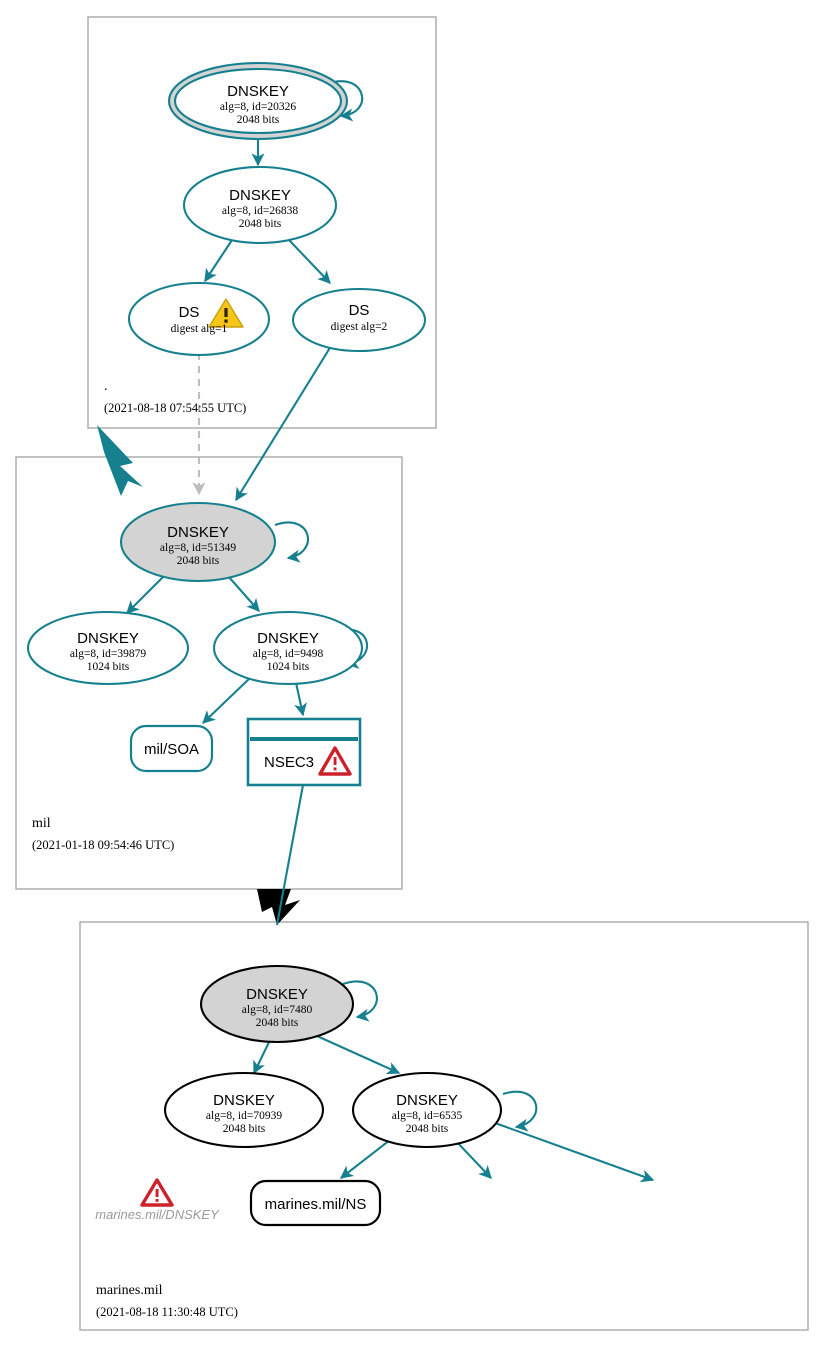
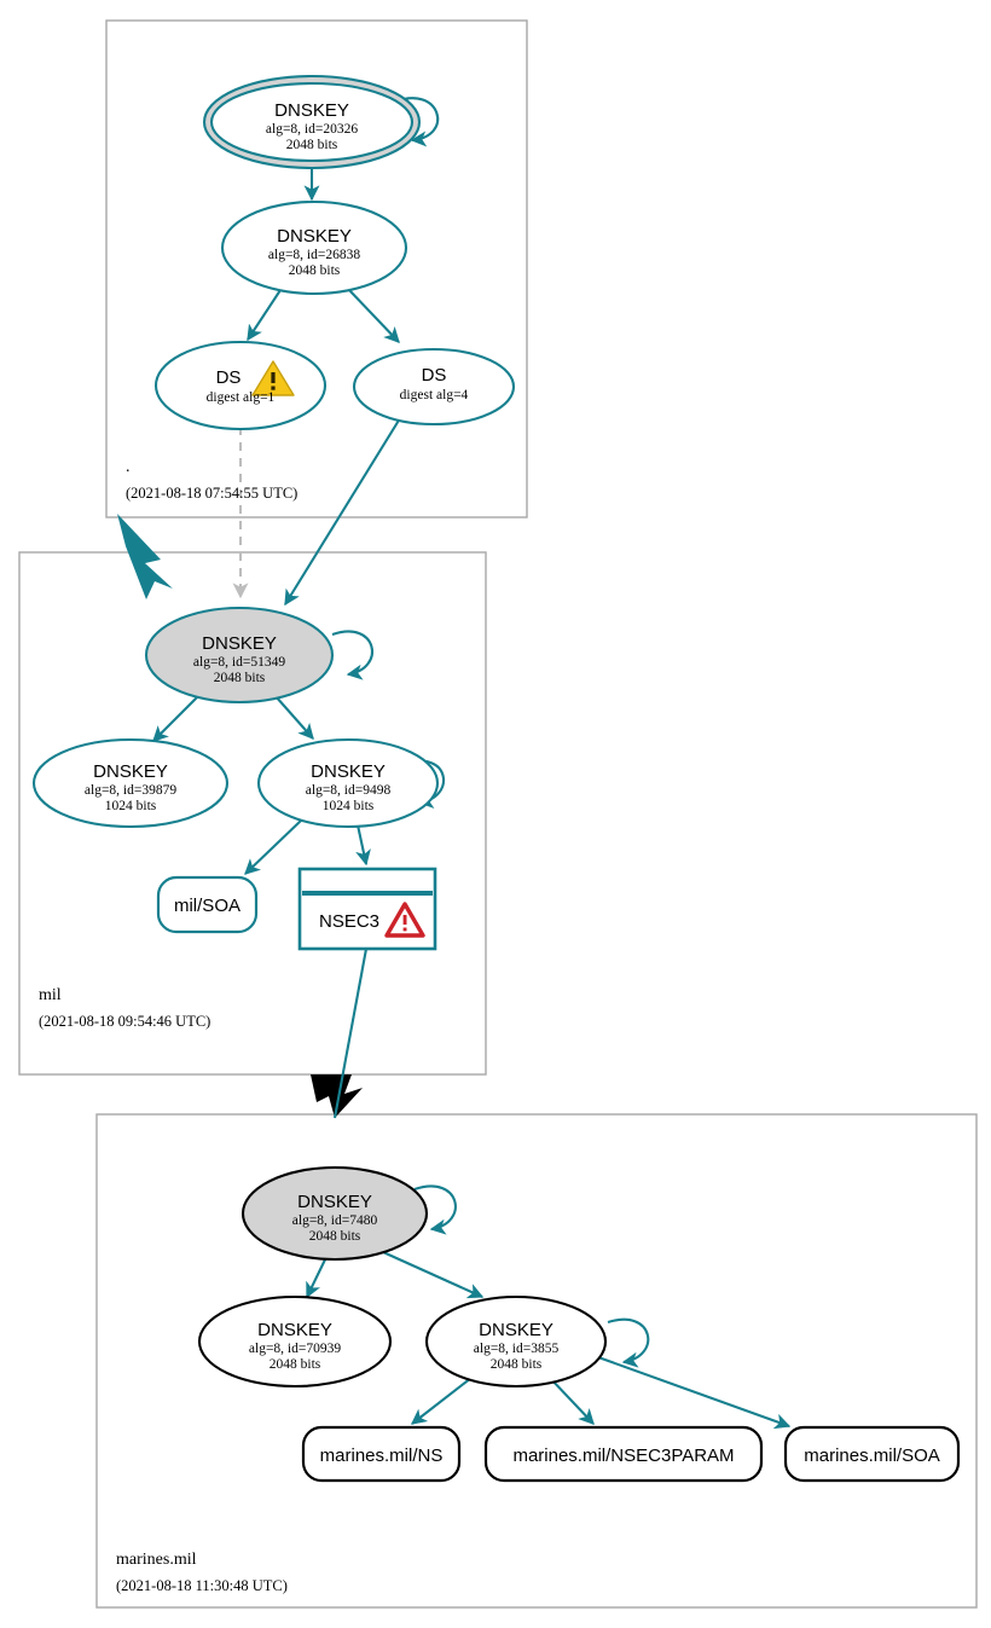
  DNSKEY
  alg=8, id=20326
  2048 bits
  DNSKEY
  alg=8, id=26838
  2048 bits
  DS
  digest alg=1
  DS
- digest alg=2
+ digest alg=4
  .
  (2021-08-18 07:54:55 UTC)
  DNSKEY
  alg=8, id=51349
  2048 bits
  DNSKEY
  alg=8, id=39879
  1024 bits
  DNSKEY
  alg=8, id=9498
  1024 bits
  mil/SOA
  NSEC3
  mil
- (2021-01-18 09:54:46 UTC)
+ (2021-08-18 09:54:46 UTC)
  DNSKEY
  alg=8, id=7480
  2048 bits
  DNSKEY
  alg=8, id=70939
  2048 bits
  DNSKEY
- alg=8, id=6535
+ alg=8, id=3855
  2048 bits
- marines.mil/DNSKEY
  marines.mil/NS
+ marines.mil/NSEC3PARAM
+ marines.mil/SOA
  marines.mil
  (2021-08-18 11:30:48 UTC)
